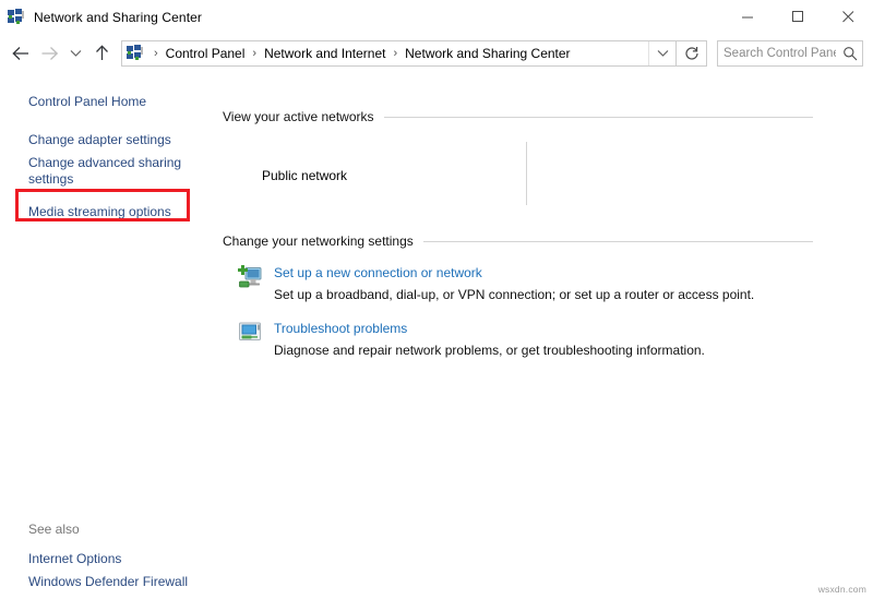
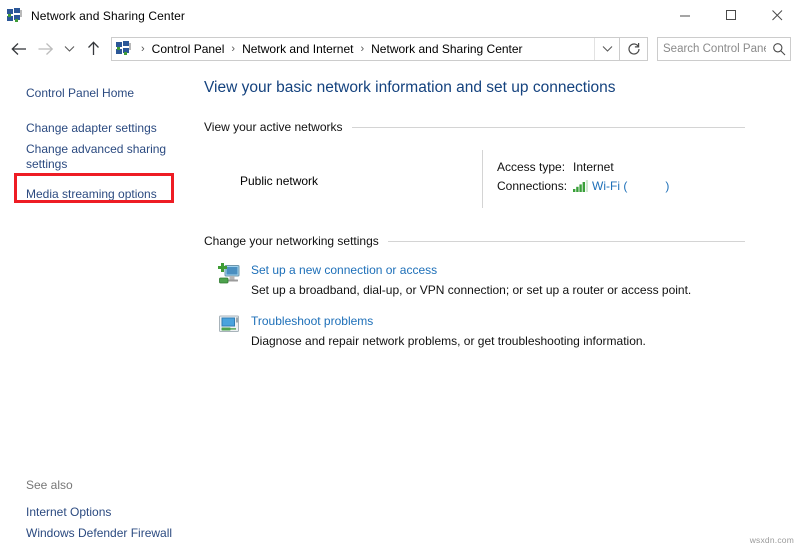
  Network and Sharing Center
  ›
  Control Panel
  ›
  Network and Internet
  ›
  Network and Sharing Center
  Search Control Pan
  Control Panel Home
  Change adapter settings
  Change advanced sharing settings
  Media streaming options
  See also
  Internet Options
  Windows Defender Firewall
+ View your basic network information and set up connections
  View your active networks
  Public network
+ Access type:
+ Internet
+ Connections:
+ Wi-Fi (
+ )
  Change your networking settings
- Set up a new connection or network
+ Set up a new connection or access
  Set up a broadband, dial-up, or VPN connection; or set up a router or access point.
  Troubleshoot problems
  Diagnose and repair network problems, or get troubleshooting information.
  wsxdn.com
